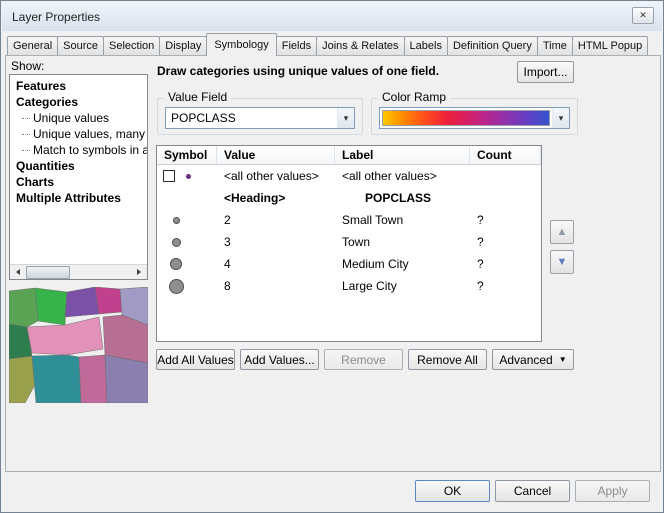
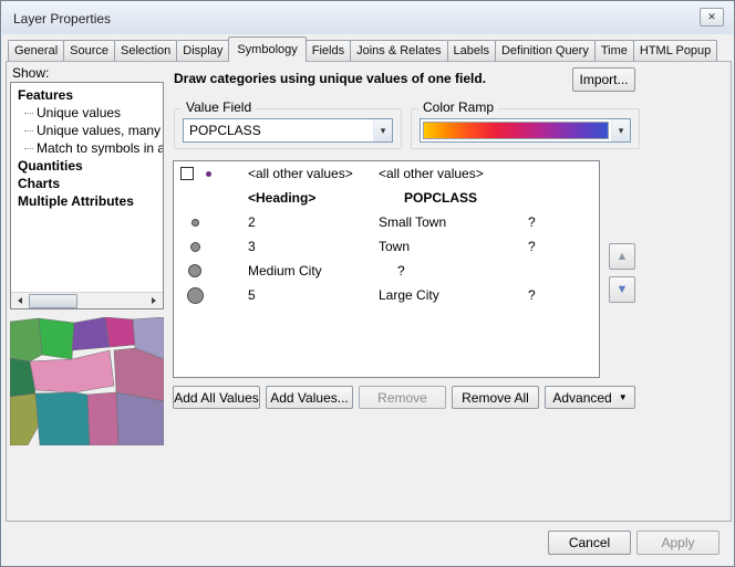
  Layer Properties
  ✕
  General
  Source
  Selection
  Display
  Symbology
  Fields
  Joins & Relates
  Labels
  Definition Query
  Time
  HTML Popup
  Show:
  Features
- Categories
  Unique values
  Unique values, many
  Match to symbols in a
  Quantities
  Charts
  Multiple Attributes
  Draw categories using unique values of one field.
  Import...
  Value Field
  POPCLASS
  ▾
  Color Ramp
  ▾
- Symbol
- Value
- Label
- Count
  <all other values>
  <all other values>
  <Heading>
  POPCLASS
  2
  Small Town
  ?
  3
  Town
  ?
- 4
  Medium City
  ?
- 8
+ 5
  Large City
  ?
  ▲
  ▼
  Add All Values
  Add Values...
  Remove
  Remove All
  Advanced
  ▼
- OK
  Cancel
  Apply
